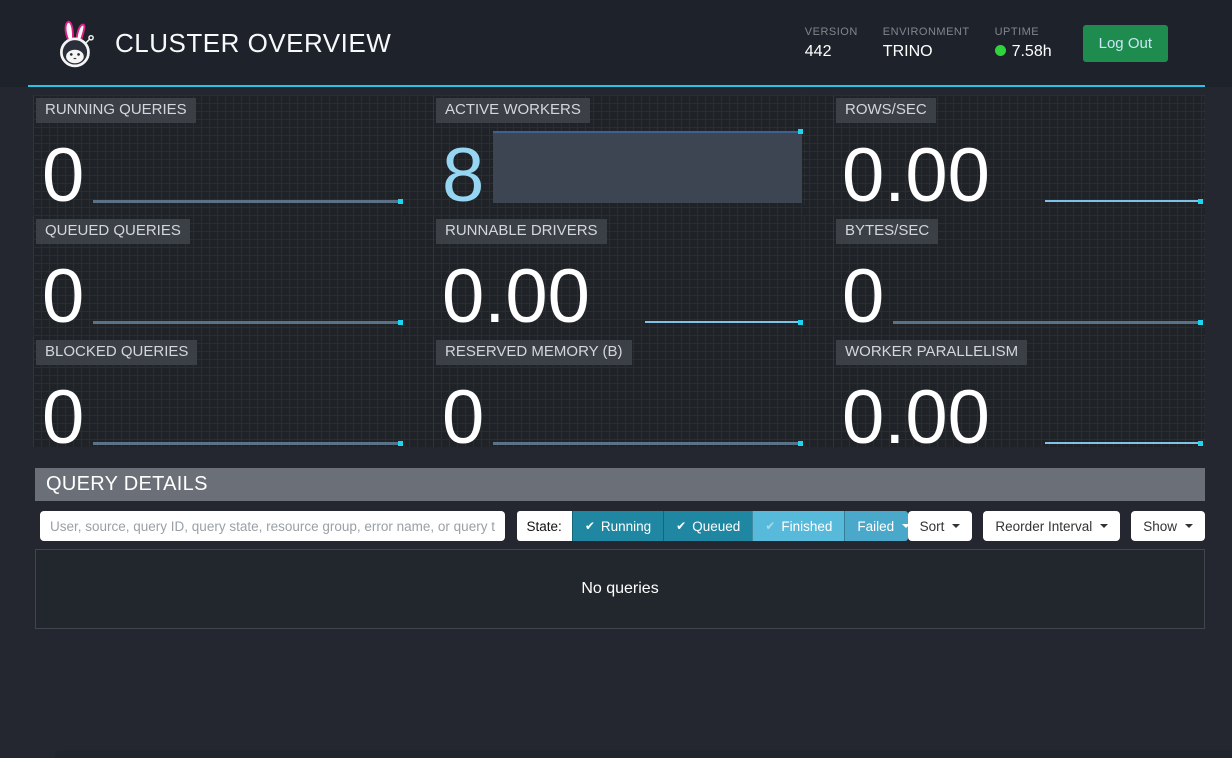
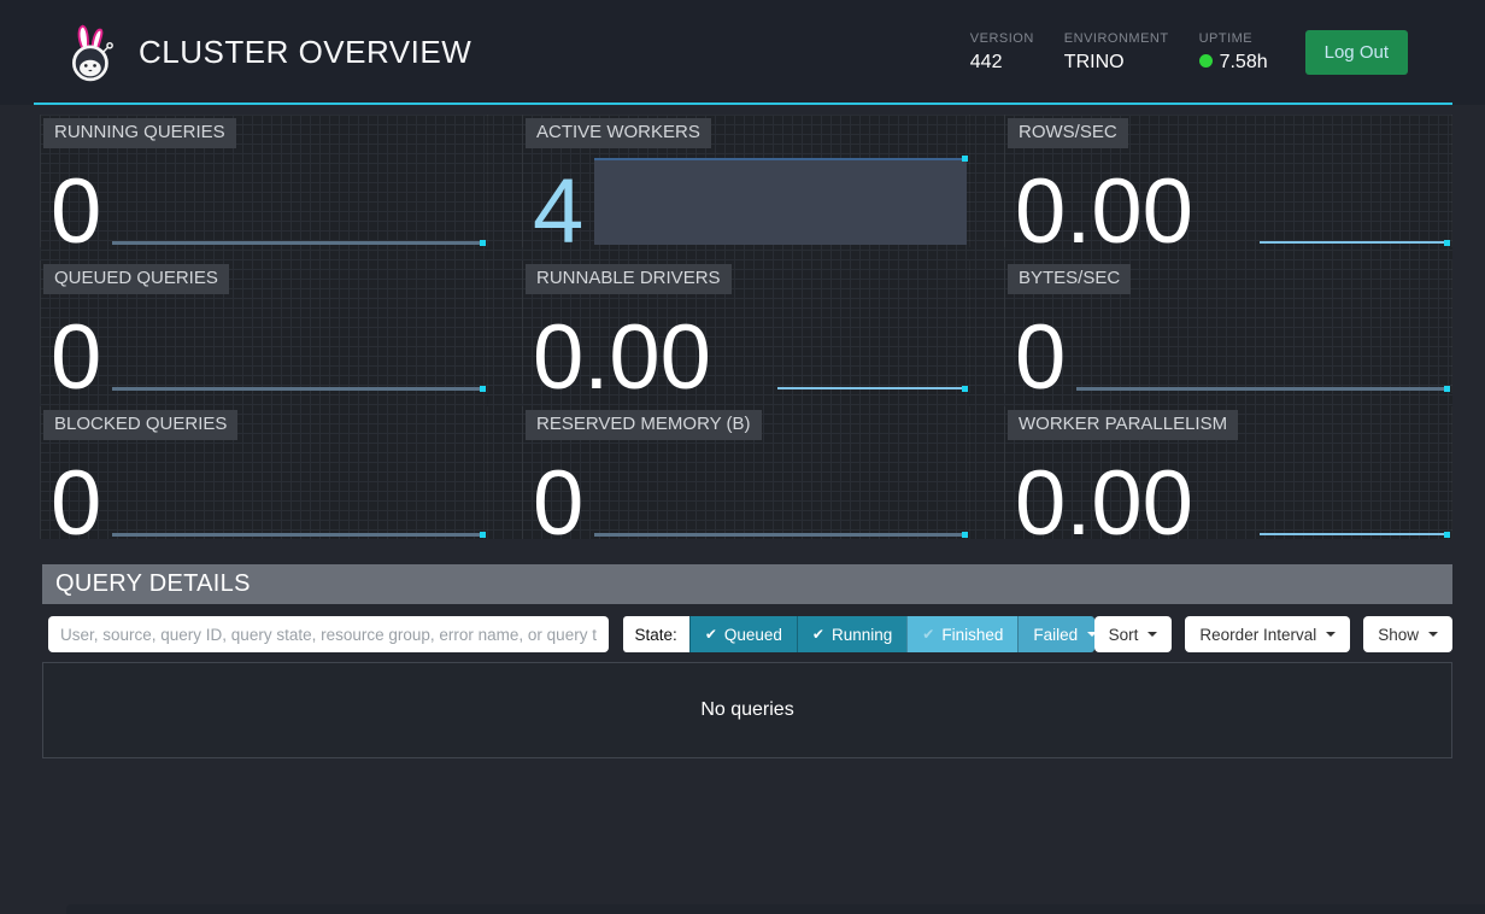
  CLUSTER OVERVIEW
  VERSION
  442
  ENVIRONMENT
  TRINO
  UPTIME
  7.58h
  Log Out
  RUNNING QUERIES
  0
  ACTIVE WORKERS
- 8
+ 4
  ROWS/SEC
  0.00
  QUEUED QUERIES
  0
  RUNNABLE DRIVERS
  0.00
  BYTES/SEC
  0
  BLOCKED QUERIES
  0
  RESERVED MEMORY (B)
  0
  WORKER PARALLELISM
  0.00
  QUERY DETAILS
  User, source, query ID, query state, resource group, error name, or query t
  State:
  ✔
- Running
+ Queued
  ✔
- Queued
+ Running
  ✔
  Finished
  Failed
  Sort
  Reorder Interval
  Show
  No queries
